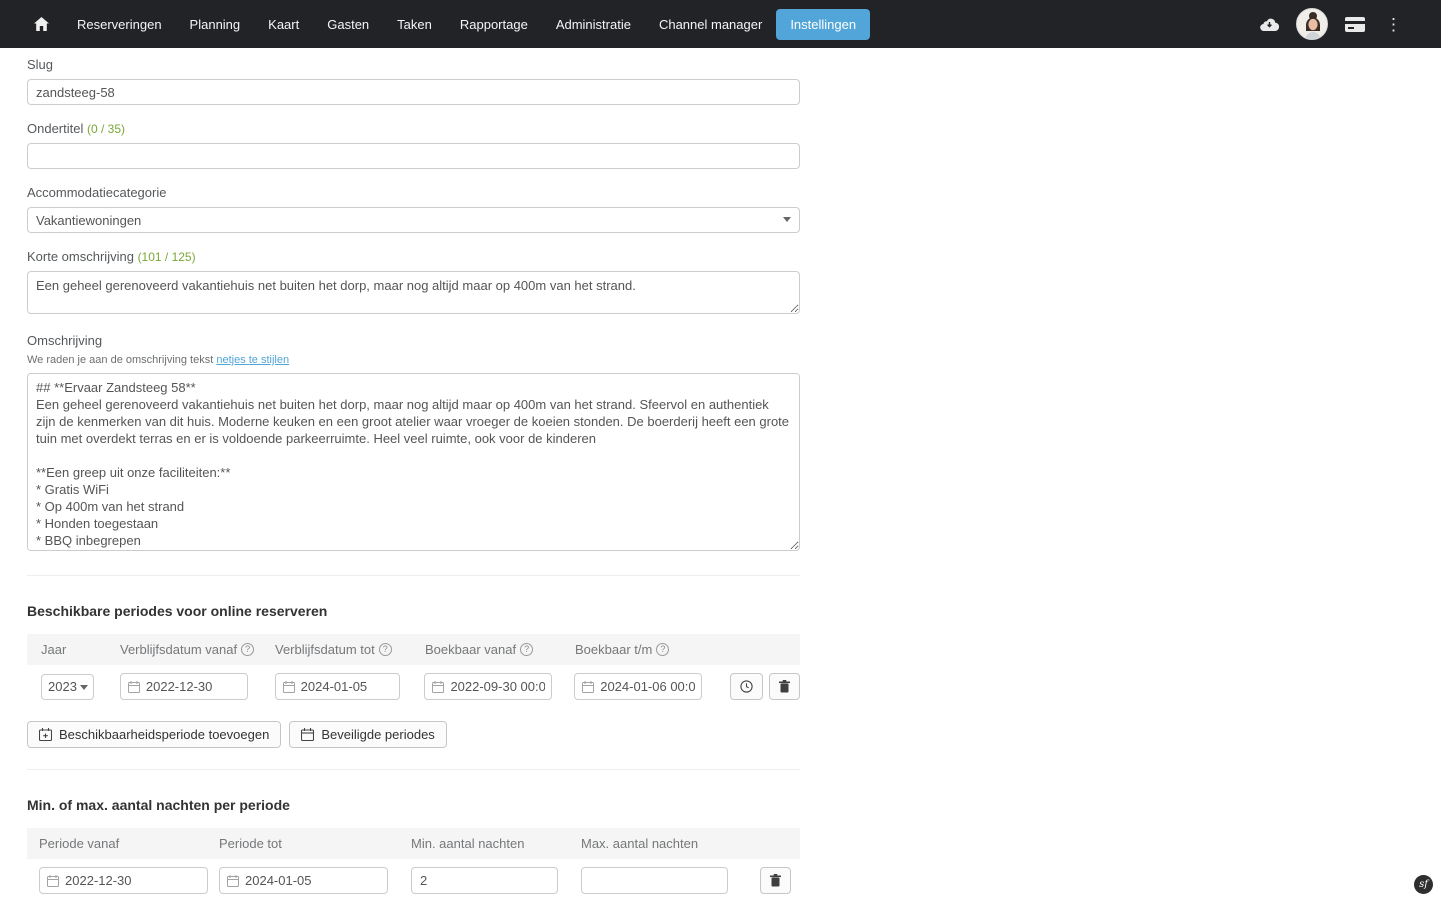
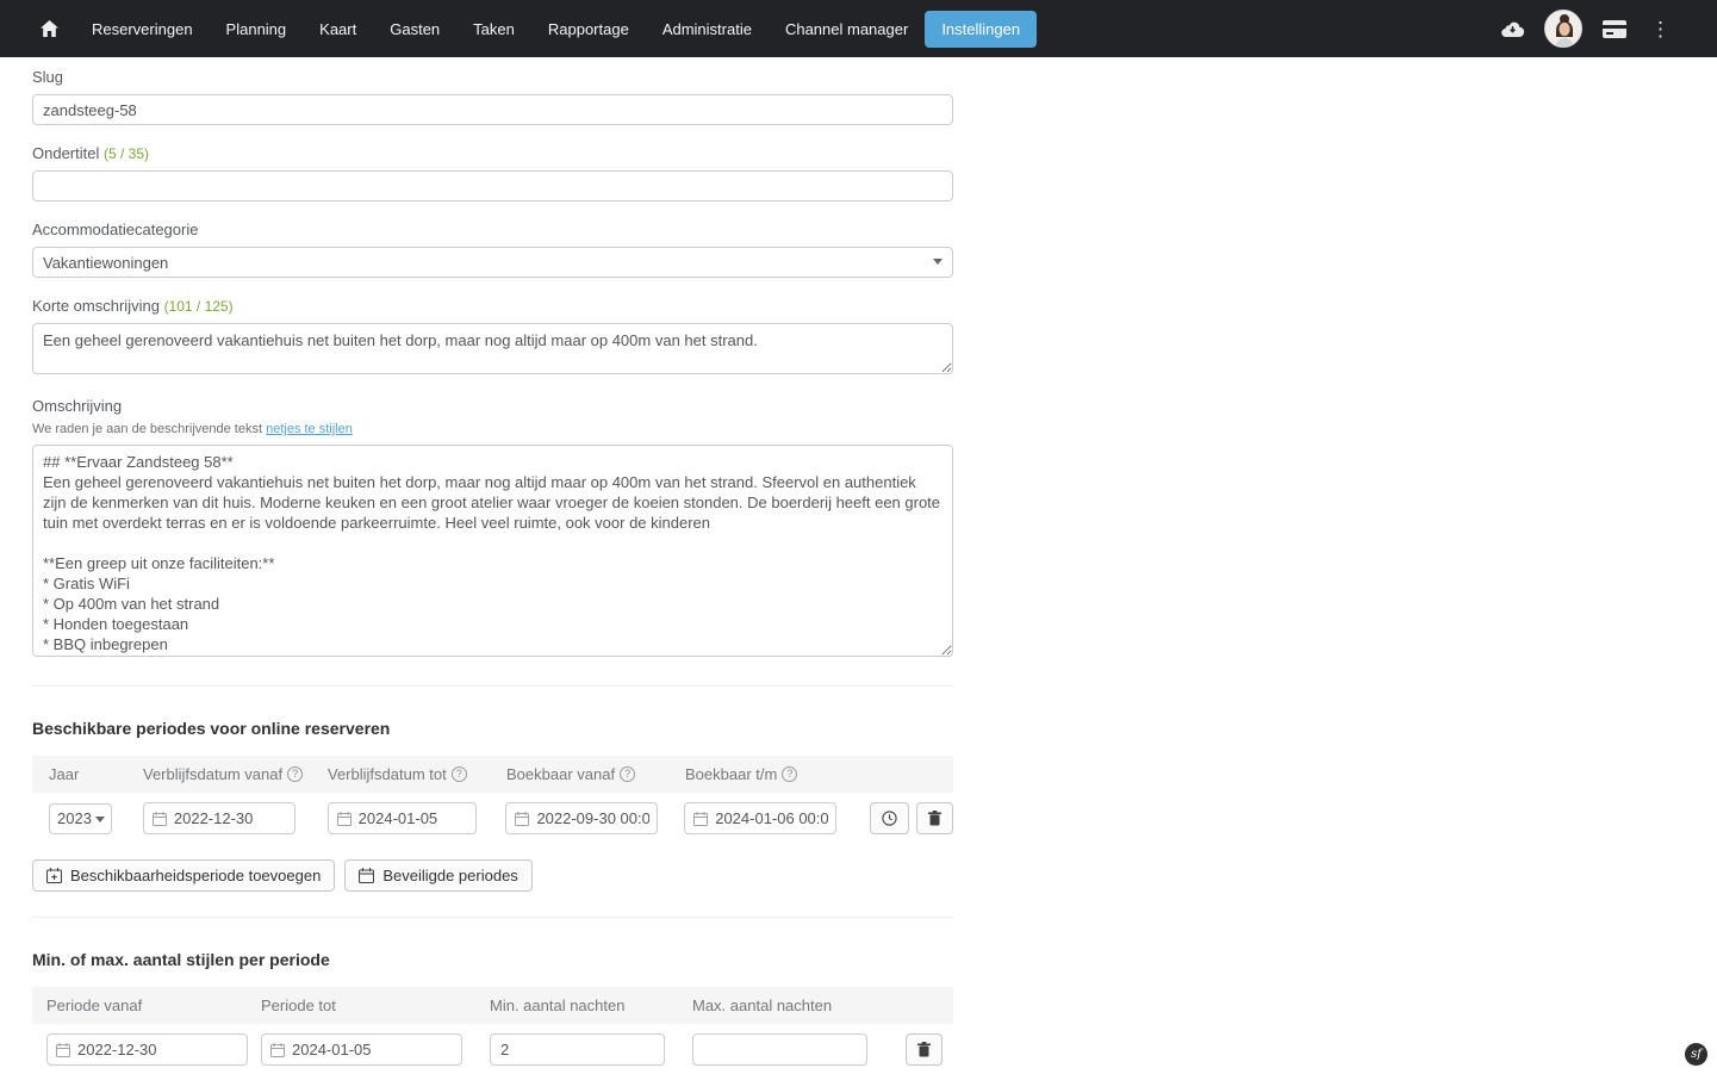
  Reserveringen
  Planning
  Kaart
  Gasten
  Taken
  Rapportage
  Administratie
  Channel manager
  Instellingen
  ⋮
  Slug
  zandsteeg-58
- Ondertitel (0 / 35)
+ Ondertitel (5 / 35)
  Accommodatiecategorie
  Vakantiewoningen
  Korte omschrijving (101 / 125)
  Een geheel gerenoveerd vakantiehuis net buiten het dorp, maar nog altijd maar op 400m van het strand.
  Omschrijving
- We raden je aan de omschrijving tekst netjes te stijlen
+ We raden je aan de beschrijvende tekst netjes te stijlen
  ## **Ervaar Zandsteeg 58**
  Beschikbare periodes voor online reserveren
  Jaar
  Verblijfsdatum vanaf
  ?
  Verblijfsdatum tot
  ?
  Boekbaar vanaf
  ?
  Boekbaar t/m
  ?
  2023
  2022-12-30
  2024-01-05
  2022-09-30 00:0
  2024-01-06 00:0
  Beschikbaarheidsperiode toevoegen
  Beveiligde periodes
- Min. of max. aantal nachten per periode
+ Min. of max. aantal stijlen per periode
  Periode vanaf
  Periode tot
  Min. aantal nachten
  Max. aantal nachten
  2022-12-30
  2024-01-05
  2
  sf
